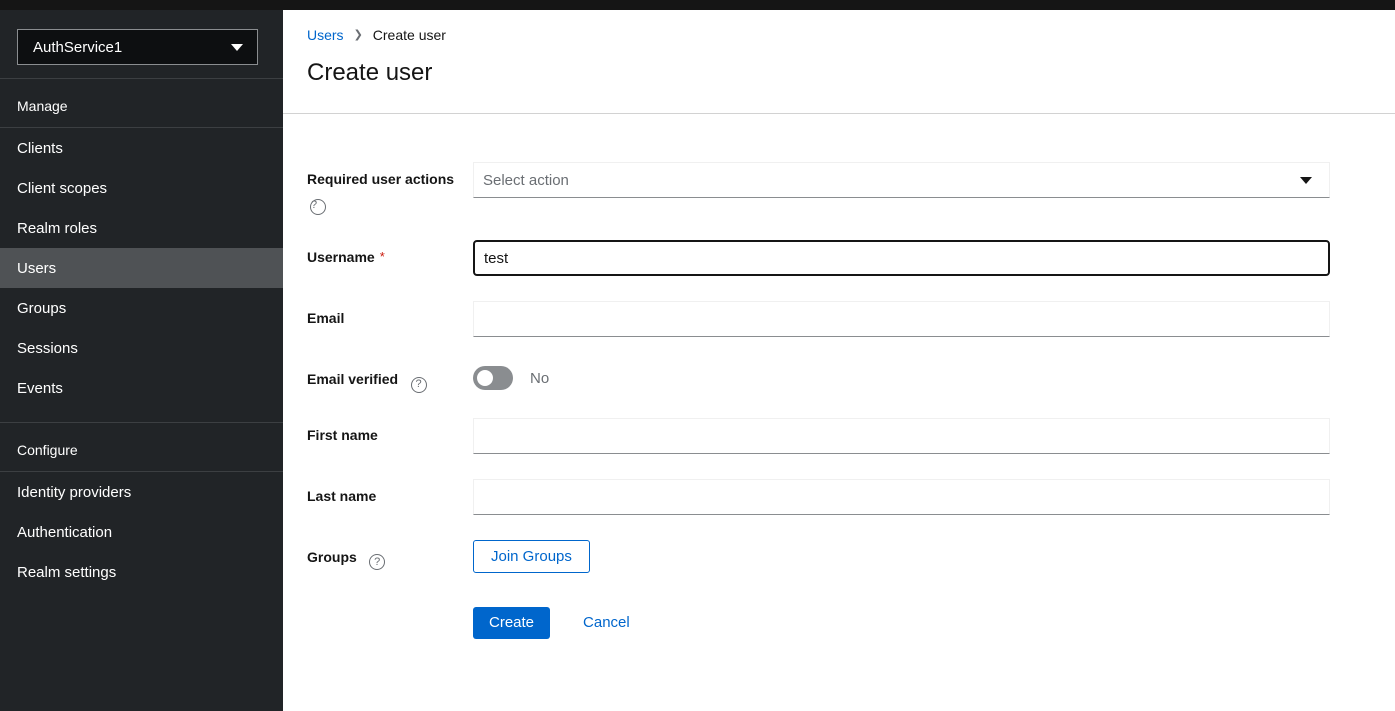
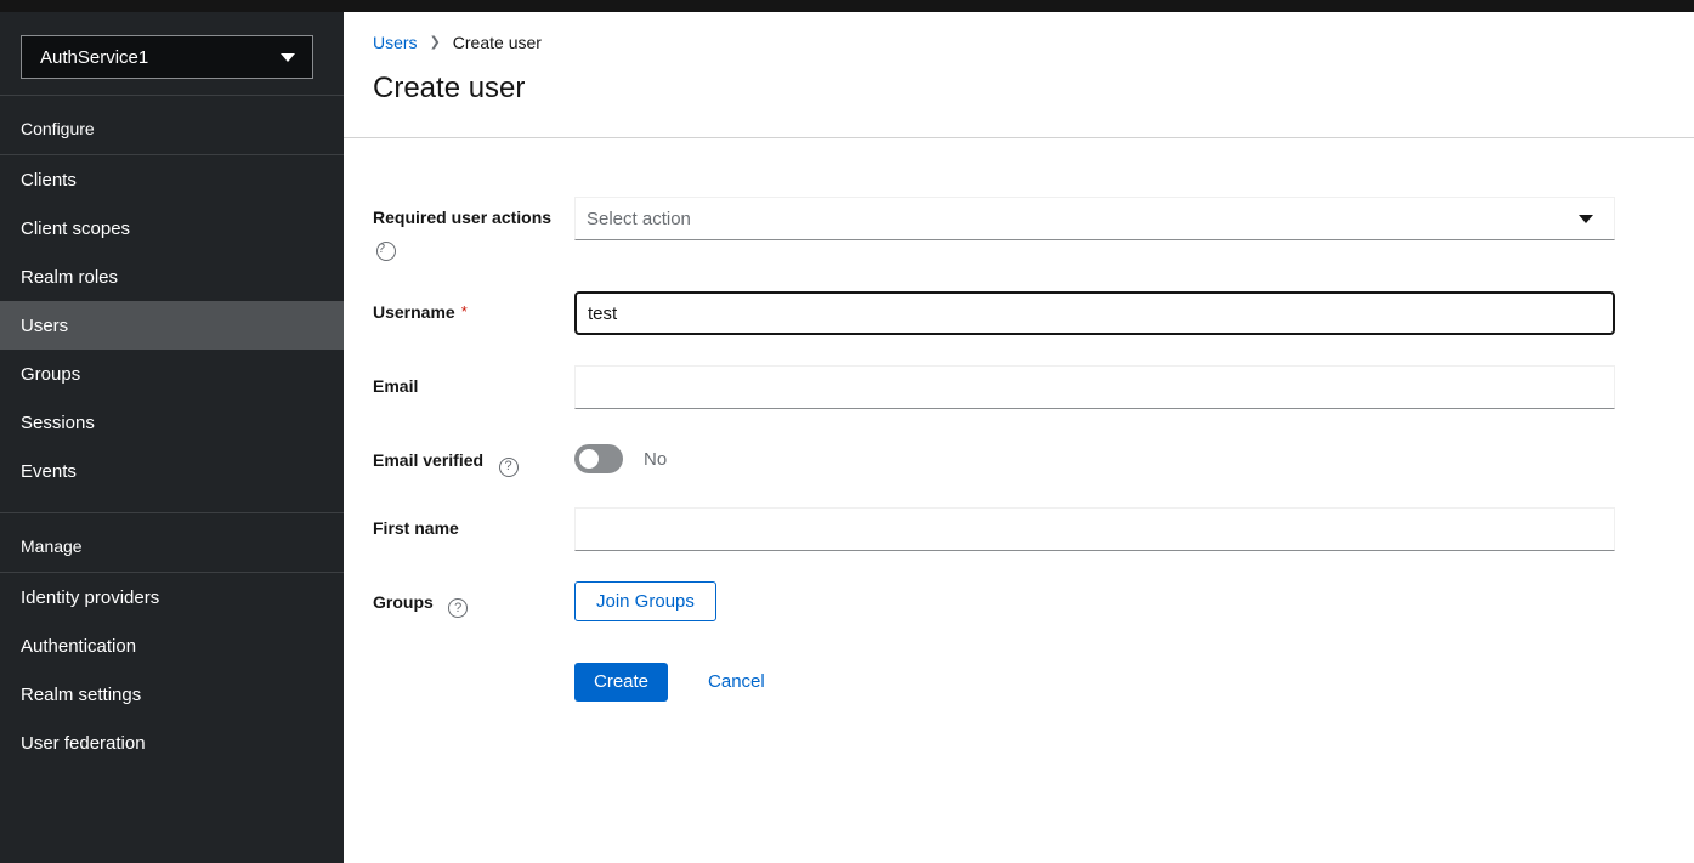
  AuthService1
- Manage
+ Configure
  Clients
  Client scopes
  Realm roles
  Users
  Groups
  Sessions
  Events
- Configure
+ Manage
  Identity providers
  Authentication
  Realm settings
+ User federation
  Users
  ❯
  Create user
  Create user
  Required user actions
  Select action
  Username *
  test
  Email
  Email verified
  No
  First name
- Last name
  Groups
  Join Groups
  Create
  Cancel
